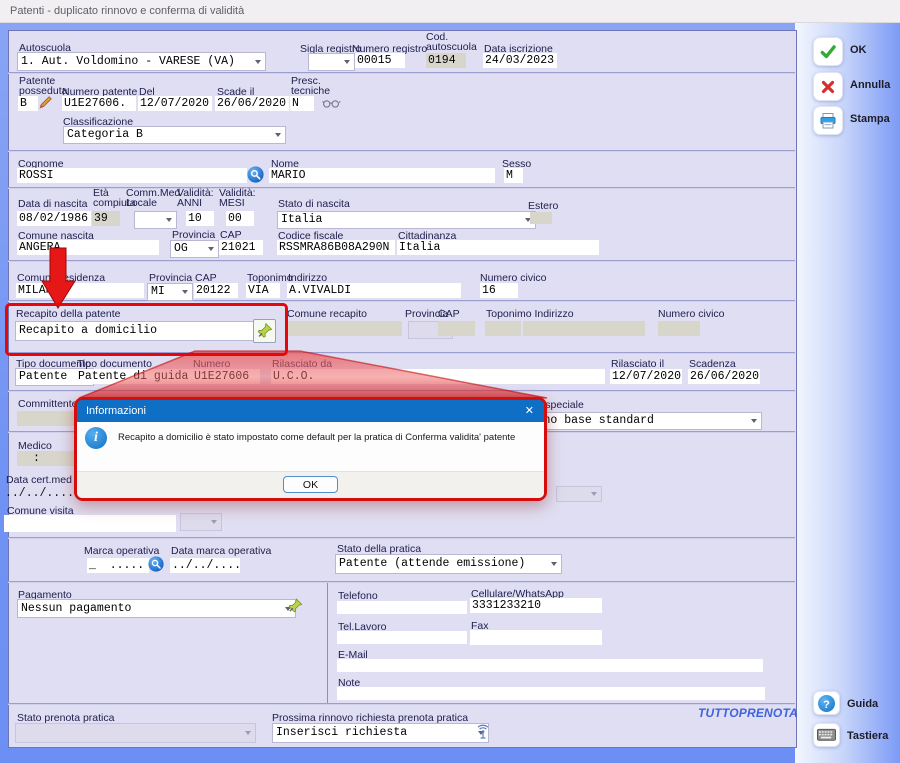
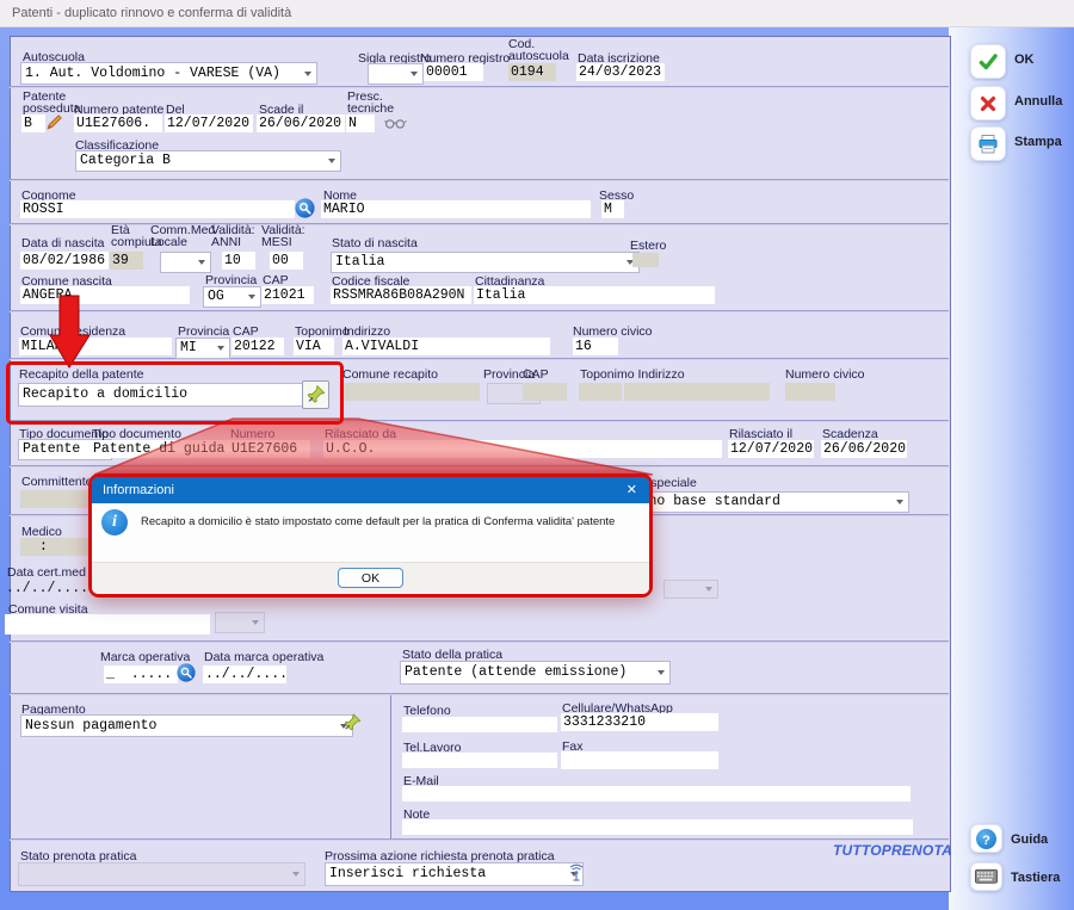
  Patenti - duplicato rinnovo e conferma di validità
  Autoscuola
  1. Aut. Voldomino - VARESE (VA)
  Sigla registro
  Numero registro
- 00015
+ 00001
  Cod. autoscuola
  0194
  Data iscrizione
  24/03/2023
  Patente posseduta
  B
  Numero patente
  U1E27606.
  Del
  12/07/2020
  Scade il
  26/06/2020
  Presc. tecniche
  N
  Classificazione
  Categoria B
  Cognome
  ROSSI
  Nome
  MARIO
  Sesso
  M
  Data di nascita
  08/02/1986
  Età compiuta
  39
  Comm.Med Locale
  Validità: ANNI
  10
  Validità: MESI
  00
  Stato di nascita
  Italia
  Estero
  Comune nascita
  Provincia
  OG
  CAP
  21021
  Codice fiscale
  RSSMRA86B08A290N
  Cittadinanza
  Italia
  Comunsidenza
  Provincia
  MI
  CAP
  20122
  Toponimo
  VIA
  Indirizzo
  A.VIVALDI
  Numero civico
  16
  Recapito della patente
  Recapito a domicilio
  Comune recapito
  Provincia
  CAP
  Toponimo Indirizzo
  Numero civico
  Tipo documento
  Patente
  Tipo documento
  Rilasciato il
  12/07/2020
  Scadenza
  26/06/2020
  Committent
  Medico
  :
  Data cert.med
  ../../....
  Comune visita
  Marca operativa
  _ .....
  Data marca operativa
  ../../....
  Stato della pratica
  Patente (attende emissione)
  Pagamento
  Nessun pagamento
  Telefono
  Cellulare/WhatsApp
  3331233210
  Tel.Lavoro
  Fax
  E-Mail
  Note
  TUTTOPRENOTA
  Stato prenota pratica
- Prossima rinnovo richiesta prenota pratica
+ Prossima azione richiesta prenota pratica
  Inserisci richiesta
  Informazioni
  ✕
  i
  Recapito a domicilio è stato impostato come default per la pratica di Conferma validita' patente
  OK
  OK
  Annulla
  Stampa
  ?
  Guida
  Tastiera
